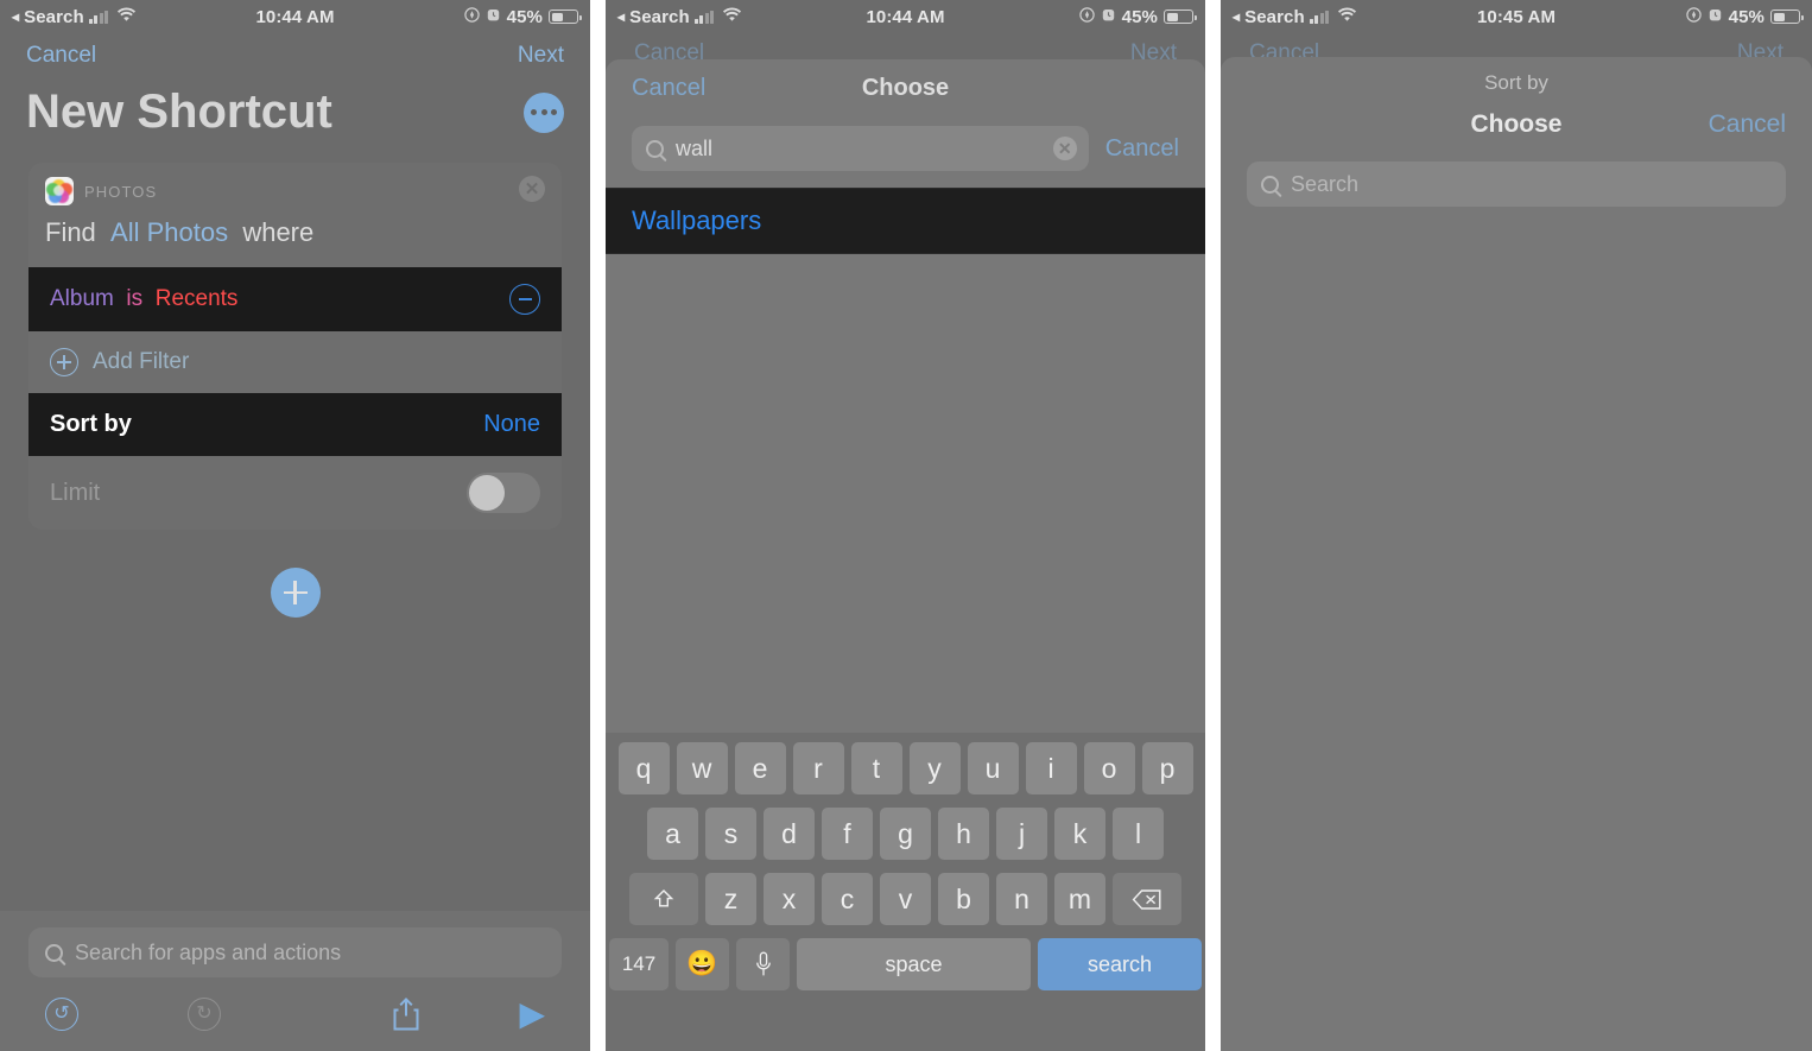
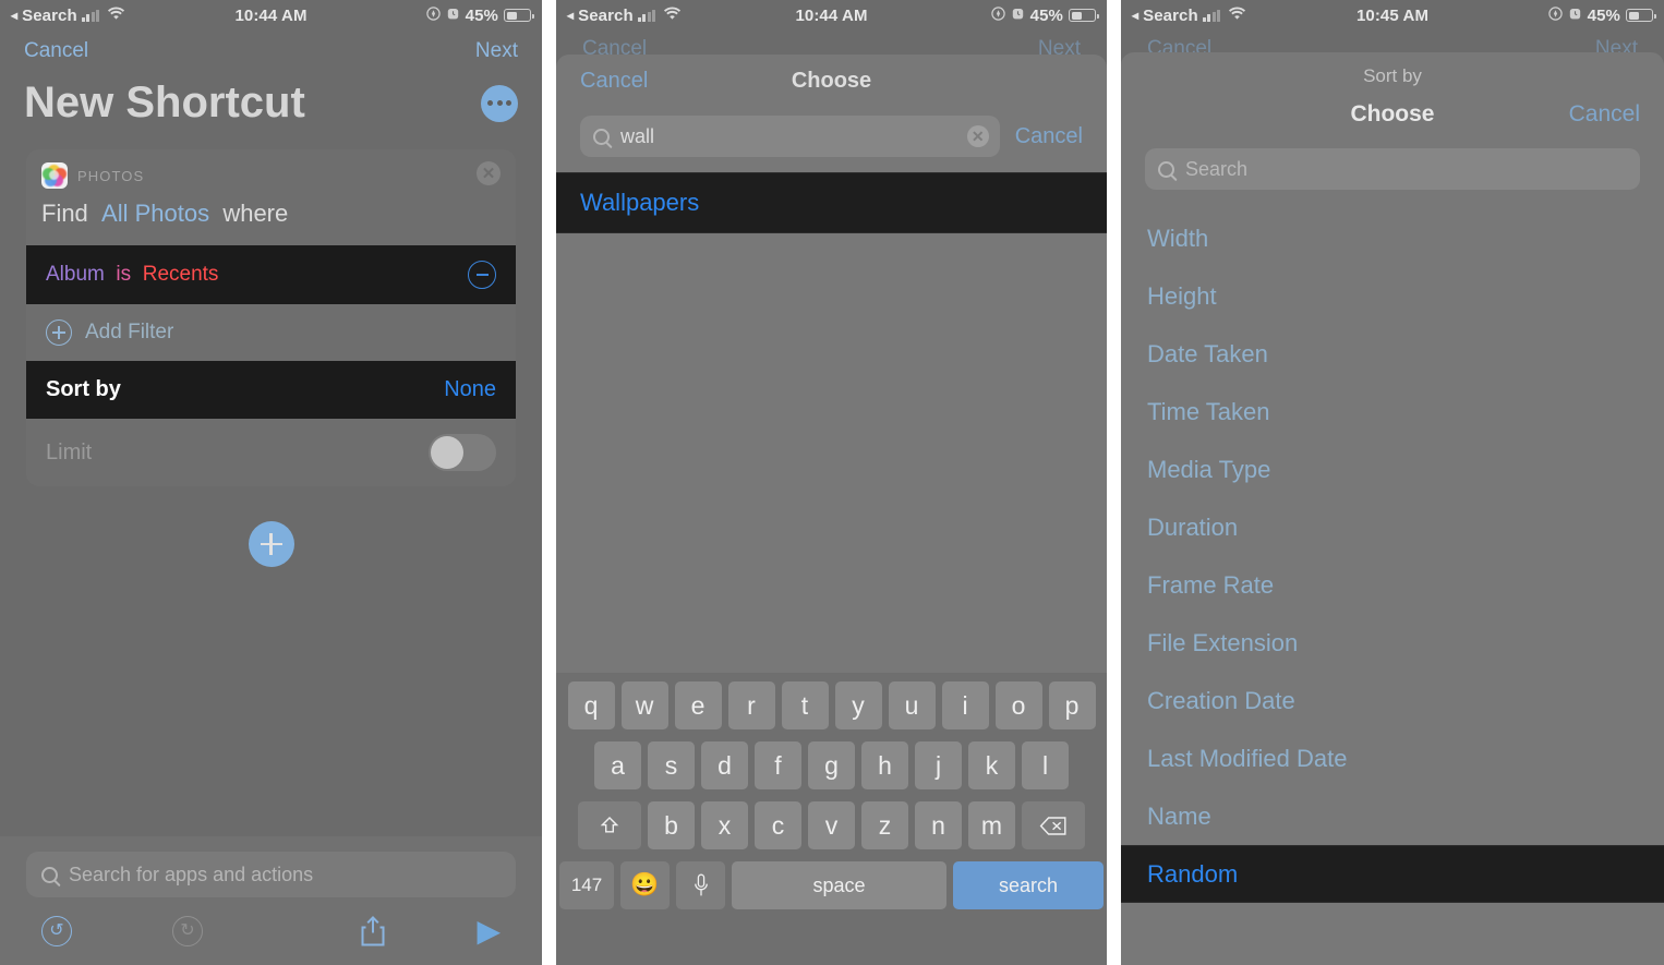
  ◂
  Search
  10:44 AM
  45%
  Cancel
  Next
  New Shortcut
  PHOTOS
  Find All Photos where
  Album is Recents
  Add Filter
  Sort by
  None
  Limit
  Search for apps and actions
  ↺
  ↻
  ▶
  ◂
  Search
  10:44 AM
  45%
  Cancel
  Next
  Cancel
  Choose
  wall
  ✕
  Cancel
  Wallpapers
  q
  w
  e
  r
  t
  y
  u
  i
  o
  p
  a
  s
  d
  f
  g
  h
  j
  k
  l
- z
+ b
  x
  c
  v
- b
+ z
  n
  m
  147
  😀
  space
  search
  ◂
  Search
  10:45 AM
  45%
  Cancel
  Next
  Sort by
  Choose
  Cancel
  Search
+ Width
+ Height
+ Date Taken
+ Time Taken
+ Media Type
+ Duration
+ Frame Rate
+ File Extension
+ Creation Date
+ Last Modified Date
+ Name
+ Random
